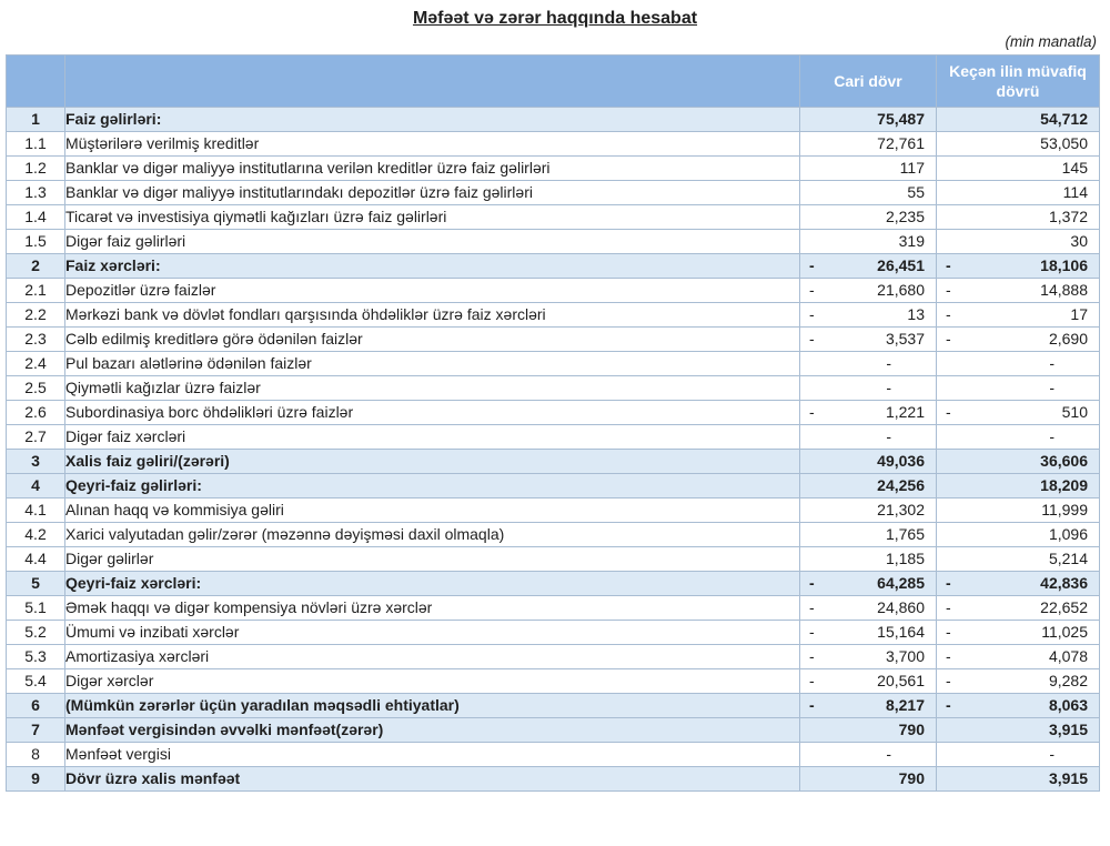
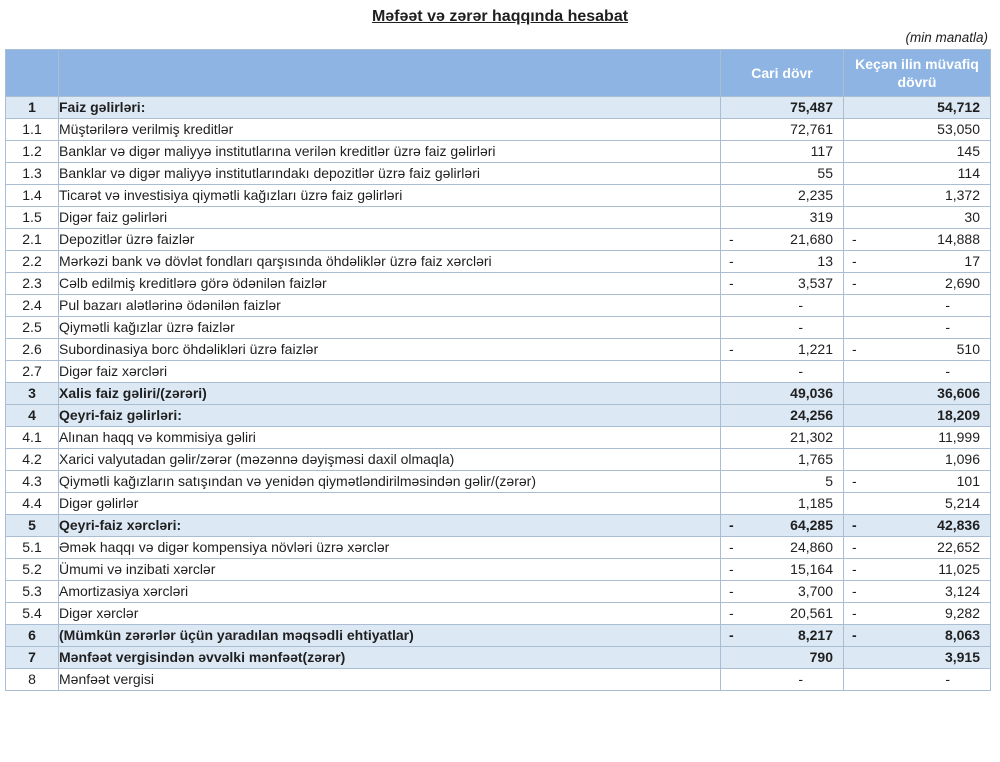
  Məfəət və zərər haqqında hesabat
  (min manatla)
  		Cari dövr	Keçən ilin müvafiq dövrü
  1	Faiz gəlirləri:	75,487	54,712
  1.1	Müştərilərə verilmiş kreditlər	72,761	53,050
  1.2	Banklar və digər maliyyə institutlarına verilən kreditlər üzrə faiz gəlirləri	117	145
  1.3	Banklar və digər maliyyə institutlarındakı depozitlər üzrə faiz gəlirləri	55	114
  1.4	Ticarət və investisiya qiymətli kağızları üzrə faiz gəlirləri	2,235	1,372
  1.5	Digər faiz gəlirləri	319	30
- 2	Faiz xərcləri:	- 26,451	- 18,106
  2.1	Depozitlər üzrə faizlər	- 21,680	- 14,888
  2.2	Mərkəzi bank və dövlət fondları qarşısında öhdəliklər üzrə faiz xərcləri	- 13	- 17
  2.3	Cəlb edilmiş kreditlərə görə ödənilən faizlər	- 3,537	- 2,690
  2.4	Pul bazarı alətlərinə ödənilən faizlər	-	-
  2.5	Qiymətli kağızlar üzrə faizlər	-	-
  2.6	Subordinasiya borc öhdəlikləri üzrə faizlər	- 1,221	- 510
  2.7	Digər faiz xərcləri	-	-
  3	Xalis faiz gəliri/(zərəri)	49,036	36,606
  4	Qeyri-faiz gəlirləri:	24,256	18,209
  4.1	Alınan haqq və kommisiya gəliri	21,302	11,999
  4.2	Xarici valyutadan gəlir/zərər (məzənnə dəyişməsi daxil olmaqla)	1,765	1,096
+ 4.3	Qiymətli kağızların satışından və yenidən qiymətləndirilməsindən gəlir/(zərər)	5	- 101
  4.4	Digər gəlirlər	1,185	5,214
  5	Qeyri-faiz xərcləri:	- 64,285	- 42,836
  5.1	Əmək haqqı və digər kompensiya növləri üzrə xərclər	- 24,860	- 22,652
  5.2	Ümumi və inzibati xərclər	- 15,164	- 11,025
- 5.3	Amortizasiya xərcləri	- 3,700	- 4,078
+ 5.3	Amortizasiya xərcləri	- 3,700	- 3,124
  5.4	Digər xərclər	- 20,561	- 9,282
  6	(Mümkün zərərlər üçün yaradılan məqsədli ehtiyatlar)	- 8,217	- 8,063
  7	Mənfəət vergisindən əvvəlki mənfəət(zərər)	790	3,915
  8	Mənfəət vergisi	-	-
- 9	Dövr üzrə xalis mənfəət	790	3,915
